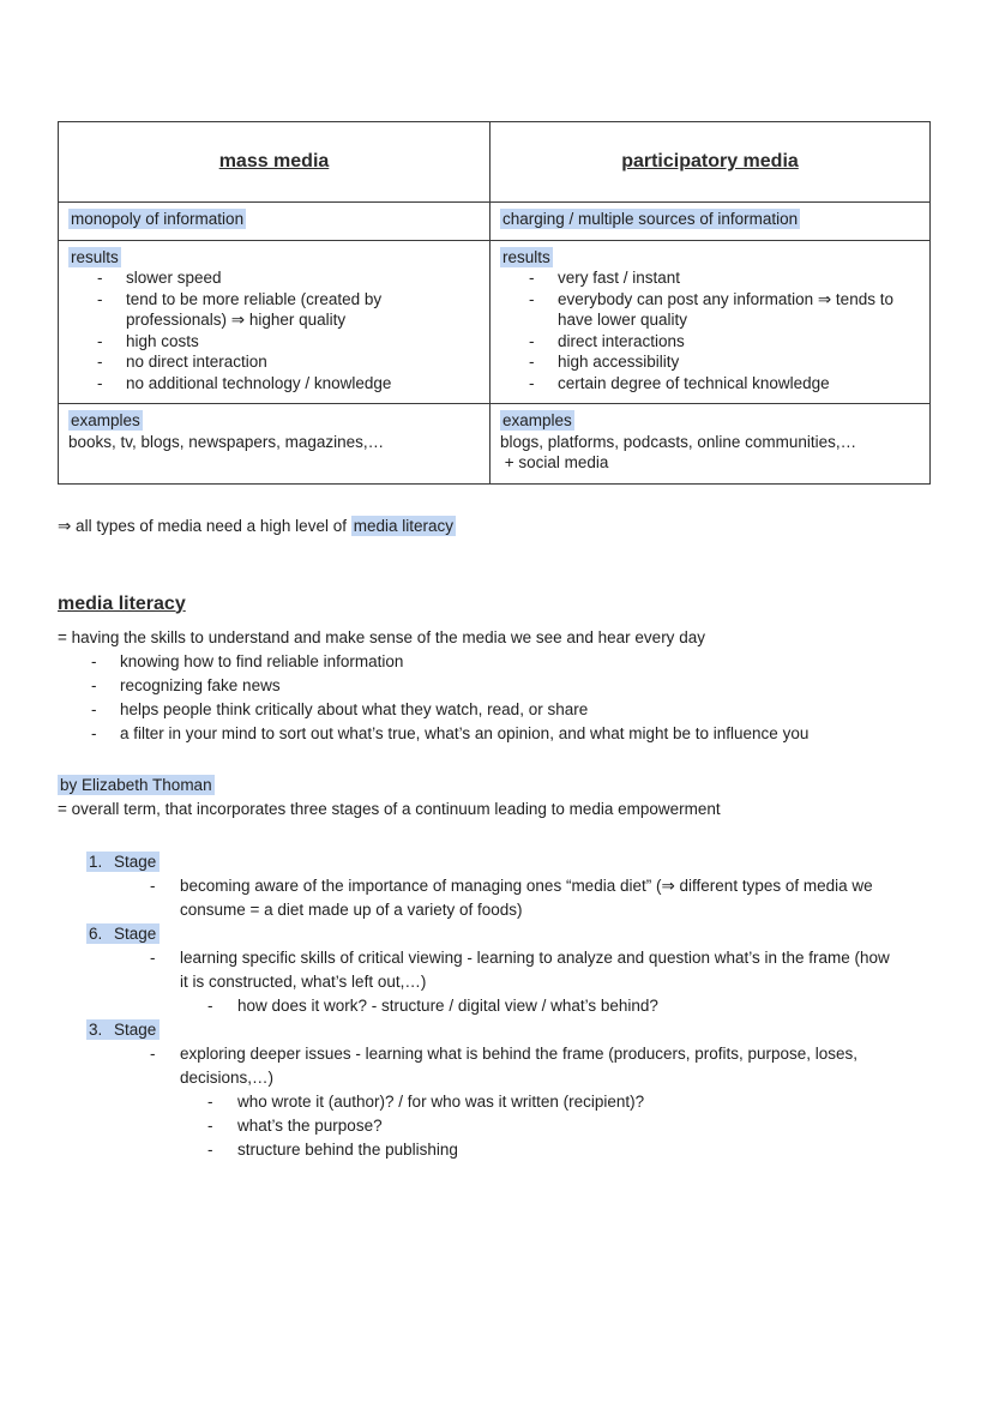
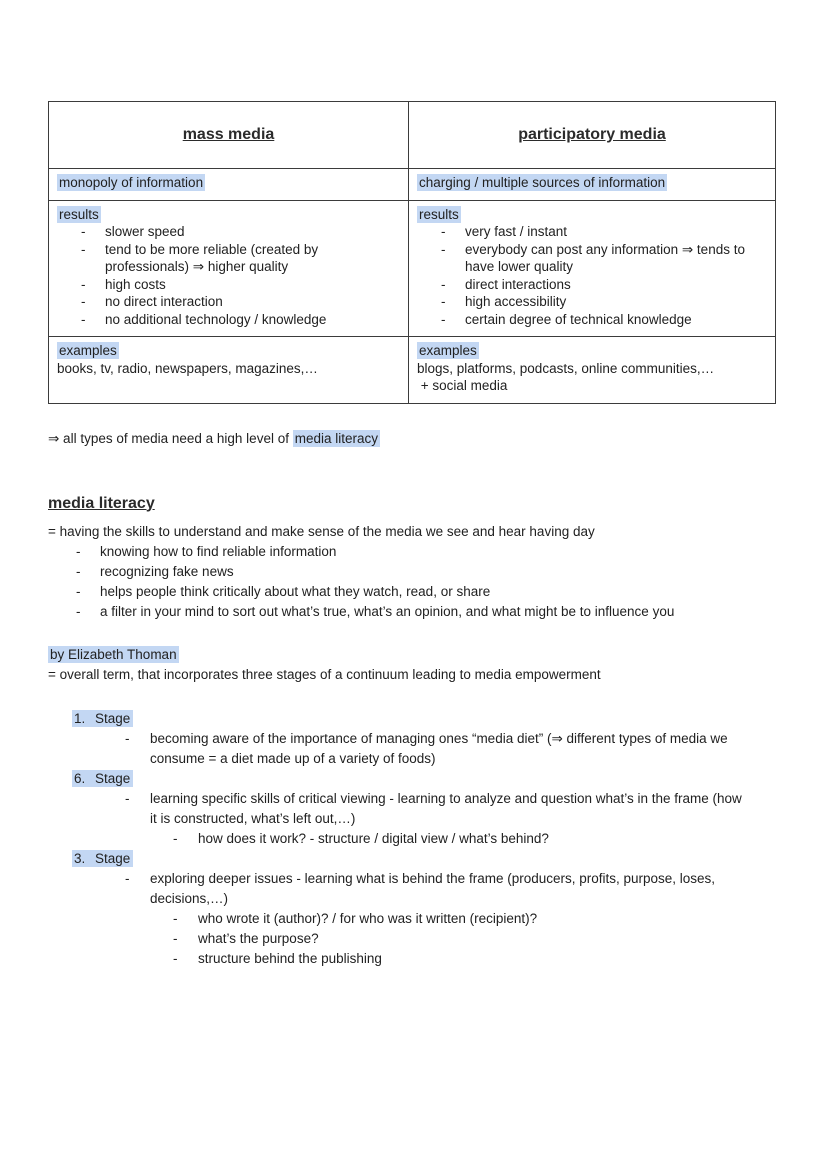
  mass media	participatory media
  monopoly of information	charging / multiple sources of information
  results- slower speed- tend to be more reliable (created by professionals) ⇒ higher quality- high costs- no direct interaction- no additional technology / knowledge	results- very fast / instant- everybody can post any information ⇒ tends to have lower quality- direct interactions- high accessibility- certain degree of technical knowledge
- examplesbooks, tv, blogs, newspapers, magazines,…	examplesblogs, platforms, podcasts, online communities,… + social media
+ examplesbooks, tv, radio, newspapers, magazines,…	examplesblogs, platforms, podcasts, online communities,… + social media
  ⇒ all types of media need a high level of media literacy
  media literacy
- = having the skills to understand and make sense of the media we see and hear every day
+ = having the skills to understand and make sense of the media we see and hear having day
  -
  knowing how to find reliable information
  -
  recognizing fake news
  -
  helps people think critically about what they watch, read, or share
  -
  a filter in your mind to sort out what’s true, what’s an opinion, and what might be to influence you
  by Elizabeth Thoman
  = overall term, that incorporates three stages of a continuum leading to media empowerment
  1. Stage
  -
  becoming aware of the importance of managing ones “media diet” (⇒ different types of media we consume = a diet made up of a variety of foods)
  6. Stage
  -
  learning specific skills of critical viewing - learning to analyze and question what’s in the frame (how it is constructed, what’s left out,…)
  -
  how does it work? - structure / digital view / what’s behind?
  3. Stage
  -
  exploring deeper issues - learning what is behind the frame (producers, profits, purpose, loses, decisions,…)
  -
  who wrote it (author)? / for who was it written (recipient)?
  -
  what’s the purpose?
  -
  structure behind the publishing
